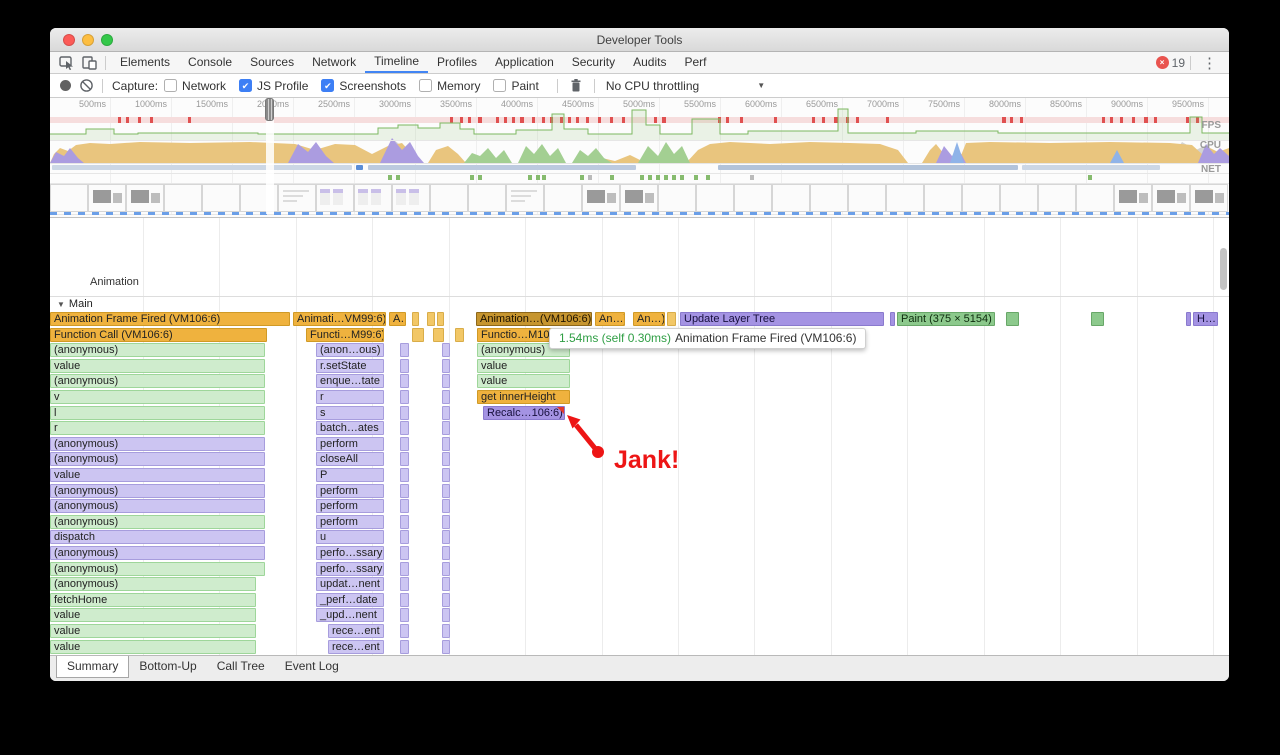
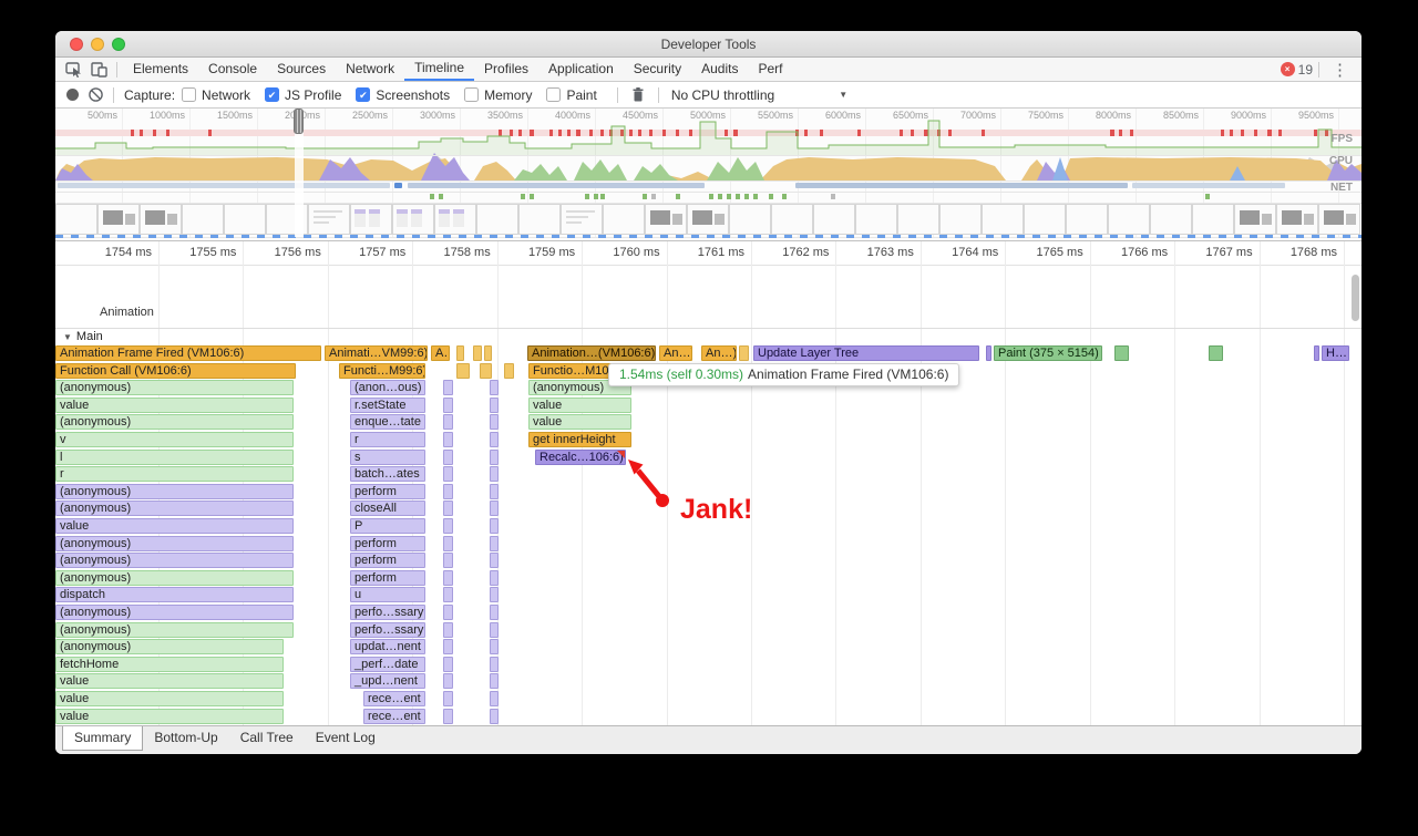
  Developer Tools
  Elements
  Console
  Sources
  Network
  Timeline
  Profiles
  Application
  Security
  Audits
  Perf
  ×
  19
  ⋮
  Capture:
  Network
  ✔
  JS Profile
  ✔
  Screenshots
  Memory
  Paint
  No CPU throttling
  ▼
  500ms
  1000ms
  1500ms
  2500ms
  3000ms
  3500ms
  4000ms
  4500ms
  5000ms
  5500ms
  6000ms
  6500ms
  7000ms
  7500ms
  8000ms
  8500ms
  9000ms
  9500ms
  FPS
  CPU
  NET
+ 1754 ms
+ 1755 ms
+ 1756 ms
+ 1757 ms
+ 1758 ms
+ 1759 ms
+ 1760 ms
+ 1761 ms
+ 1762 ms
+ 1763 ms
+ 1764 ms
+ 1765 ms
+ 1766 ms
+ 1767 ms
+ 1768 ms
  Animation
  ▼ Main
  Animation Frame Fired (VM106:6)
  Animati…VM99:6)
  A…
  Animation…(VM106:6)
  An…
  An…)
  Update Layer Tree
  Paint (375 × 5154)
  H…
  Function Call (VM106:6)
  Functi…M99:6)
  Functio…M10
  (anonymous)
  value
  (anonymous)
  v
  l
  r
  (anonymous)
  (anonymous)
  value
  (anonymous)
  (anonymous)
  (anonymous)
  dispatch
  (anonymous)
  (anonymous)
  (anonymous)
  fetchHome
  value
  value
  value
  (anon…ous)
  r.setState
  enque…tate
  r
  s
  batch…ates
  perform
  closeAll
  P
  perform
  perform
  perform
  u
  perfo…ssary
  perfo…ssary
  updat…nent
  _perf…date
  _upd…nent
  rece…ent
  rece…ent
  (anonymous)
  value
  value
  get innerHeight
  Recalc…106:6)
  1.54ms (self 0.30ms) Animation Frame Fired (VM106:6)
  Jank!
  Summary
  Bottom-Up
  Call Tree
  Event Log
